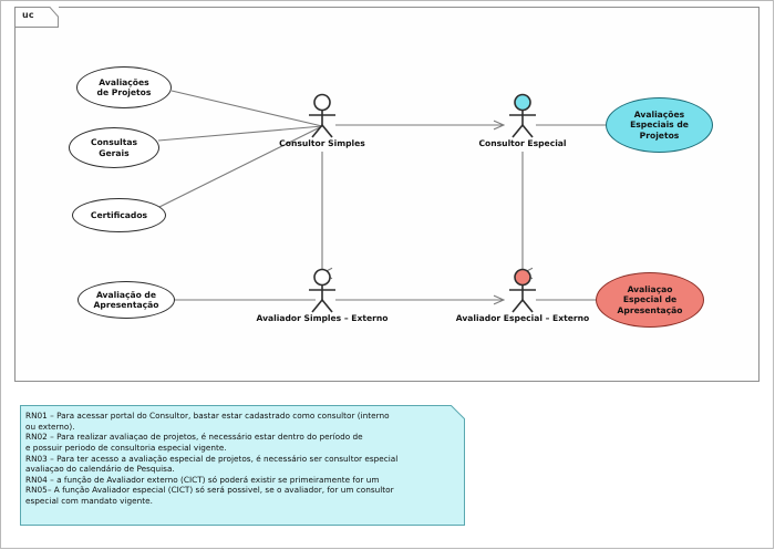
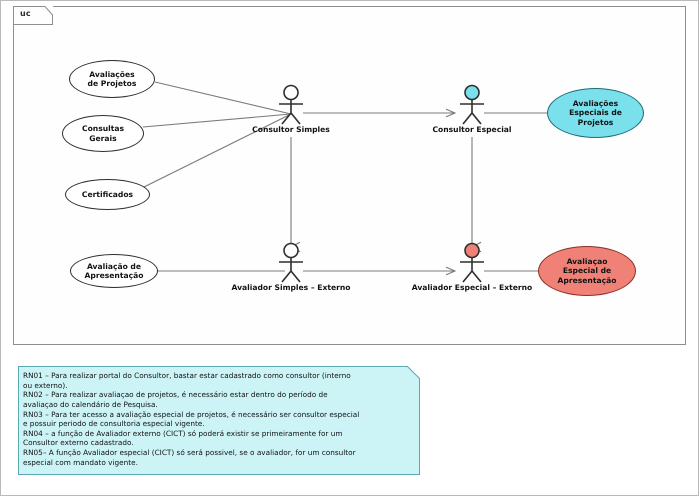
  uc
  Avaliações
  de Projetos
  Consultas
  Gerais
  Certificados
  Avaliação de
  Apresentação
  Avaliações
  Especiais de
  Projetos
  Avaliaçao
  Especial de
  Apresentação
  Consultor Simples
  Consultor Especial
  Avaliador Simples – Externo
  Avaliador Especial – Externo
- RN01 – Para acessar portal do Consultor, bastar estar cadastrado como consultor (interno
+ RN01 – Para realizar portal do Consultor, bastar estar cadastrado como consultor (interno
  ou externo).
  RN02 – Para realizar avaliaçao de projetos, é necessário estar dentro do período de
- e possuir periodo de consultoria especial vigente.
+ avaliaçao do calendário de Pesquisa.
  RN03 – Para ter acesso a avaliação especial de projetos, é necessário ser consultor especial
- avaliaçao do calendário de Pesquisa.
+ e possuir periodo de consultoria especial vigente.
  RN04 – a função de Avaliador externo (CICT) só poderá existir se primeiramente for um
+ Consultor externo cadastrado.
  RN05– A função Avaliador especial (CICT) só será possivel, se o avaliador, for um consultor
  especial com mandato vigente.
